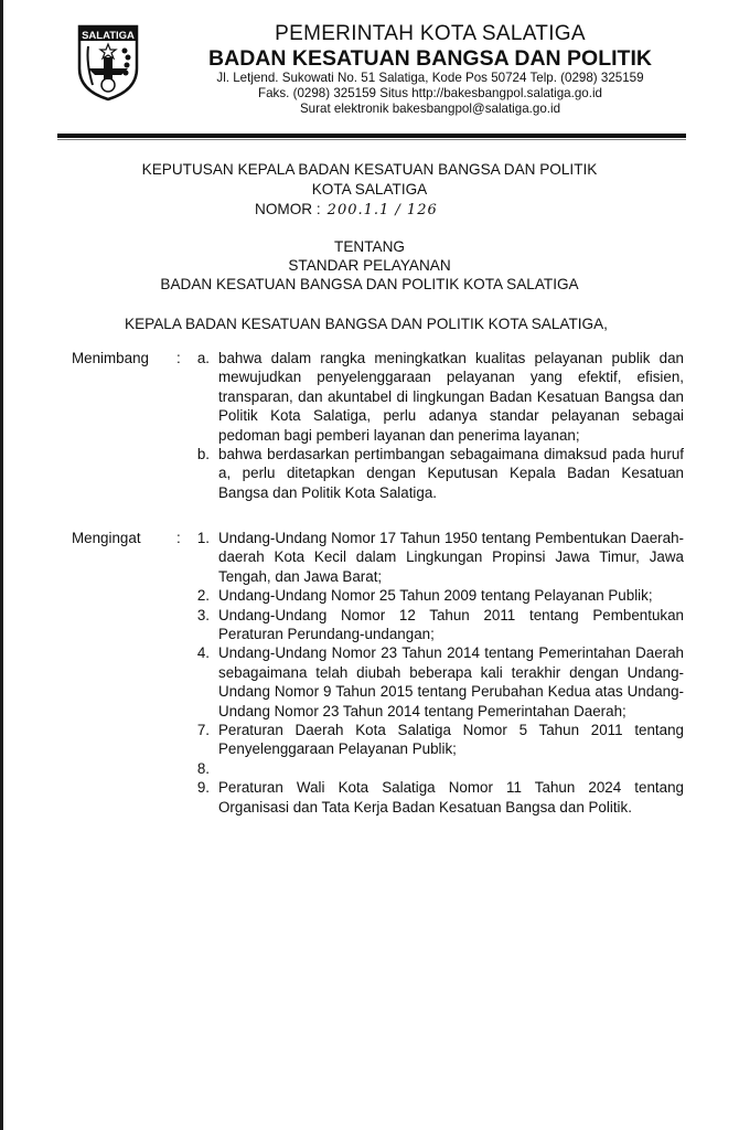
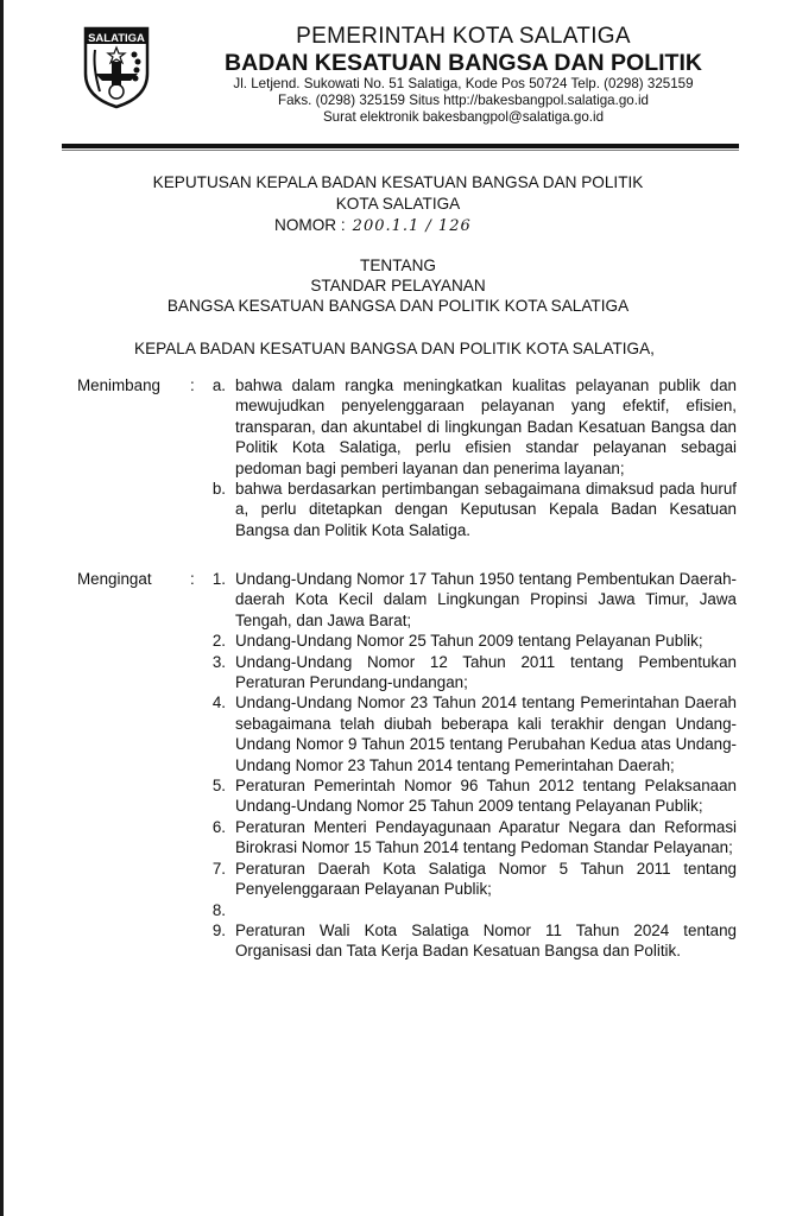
  SALATIGA
  PEMERINTAH KOTA SALATIGA
  BADAN KESATUAN BANGSA DAN POLITIK
  Jl. Letjend. Sukowati No. 51 Salatiga, Kode Pos 50724 Telp. (0298) 325159
  Faks. (0298) 325159 Situs http://bakesbangpol.salatiga.go.id
  Surat elektronik bakesbangpol@salatiga.go.id
  KEPUTUSAN KEPALA BADAN KESATUAN BANGSA DAN POLITIK
  KOTA SALATIGA
  NOMOR : 200.1.1 / 126
  TENTANG
  STANDAR PELAYANAN
- BADAN KESATUAN BANGSA DAN POLITIK KOTA SALATIGA
+ BANGSA KESATUAN BANGSA DAN POLITIK KOTA SALATIGA
  KEPALA BADAN KESATUAN BANGSA DAN POLITIK KOTA SALATIGA,
  Menimbang
  :
  a.
- bahwa dalam rangka meningkatkan kualitas pelayanan publik dan mewujudkan penyelenggaraan pelayanan yang efektif, efisien, transparan, dan akuntabel di lingkungan Badan Kesatuan Bangsa dan Politik Kota Salatiga, perlu adanya standar pelayanan sebagai pedoman bagi pemberi layanan dan penerima layanan;
+ bahwa dalam rangka meningkatkan kualitas pelayanan publik dan mewujudkan penyelenggaraan pelayanan yang efektif, efisien, transparan, dan akuntabel di lingkungan Badan Kesatuan Bangsa dan Politik Kota Salatiga, perlu efisien standar pelayanan sebagai pedoman bagi pemberi layanan dan penerima layanan;
  b.
  bahwa berdasarkan pertimbangan sebagaimana dimaksud pada huruf a, perlu ditetapkan dengan Keputusan Kepala Badan Kesatuan Bangsa dan Politik Kota Salatiga.
  Mengingat
  :
  1.
  Undang-Undang Nomor 17 Tahun 1950 tentang Pembentukan Daerah-daerah Kota Kecil dalam Lingkungan Propinsi Jawa Timur, Jawa Tengah, dan Jawa Barat;
  2.
  Undang-Undang Nomor 25 Tahun 2009 tentang Pelayanan Publik;
  3.
  Undang-Undang Nomor 12 Tahun 2011 tentang Pembentukan Peraturan Perundang-undangan;
  4.
  Undang-Undang Nomor 23 Tahun 2014 tentang Pemerintahan Daerah sebagaimana telah diubah beberapa kali terakhir dengan Undang-Undang Nomor 9 Tahun 2015 tentang Perubahan Kedua atas Undang-Undang Nomor 23 Tahun 2014 tentang Pemerintahan Daerah;
+ 5.
+ Peraturan Pemerintah Nomor 96 Tahun 2012 tentang Pelaksanaan Undang-Undang Nomor 25 Tahun 2009 tentang Pelayanan Publik;
+ 6.
+ Peraturan Menteri Pendayagunaan Aparatur Negara dan Reformasi Birokrasi Nomor 15 Tahun 2014 tentang Pedoman Standar Pelayanan;
  7.
  Peraturan Daerah Kota Salatiga Nomor 5 Tahun 2011 tentang Penyelenggaraan Pelayanan Publik;
  8.
  9.
  Peraturan Wali Kota Salatiga Nomor 11 Tahun 2024 tentang Organisasi dan Tata Kerja Badan Kesatuan Bangsa dan Politik.
